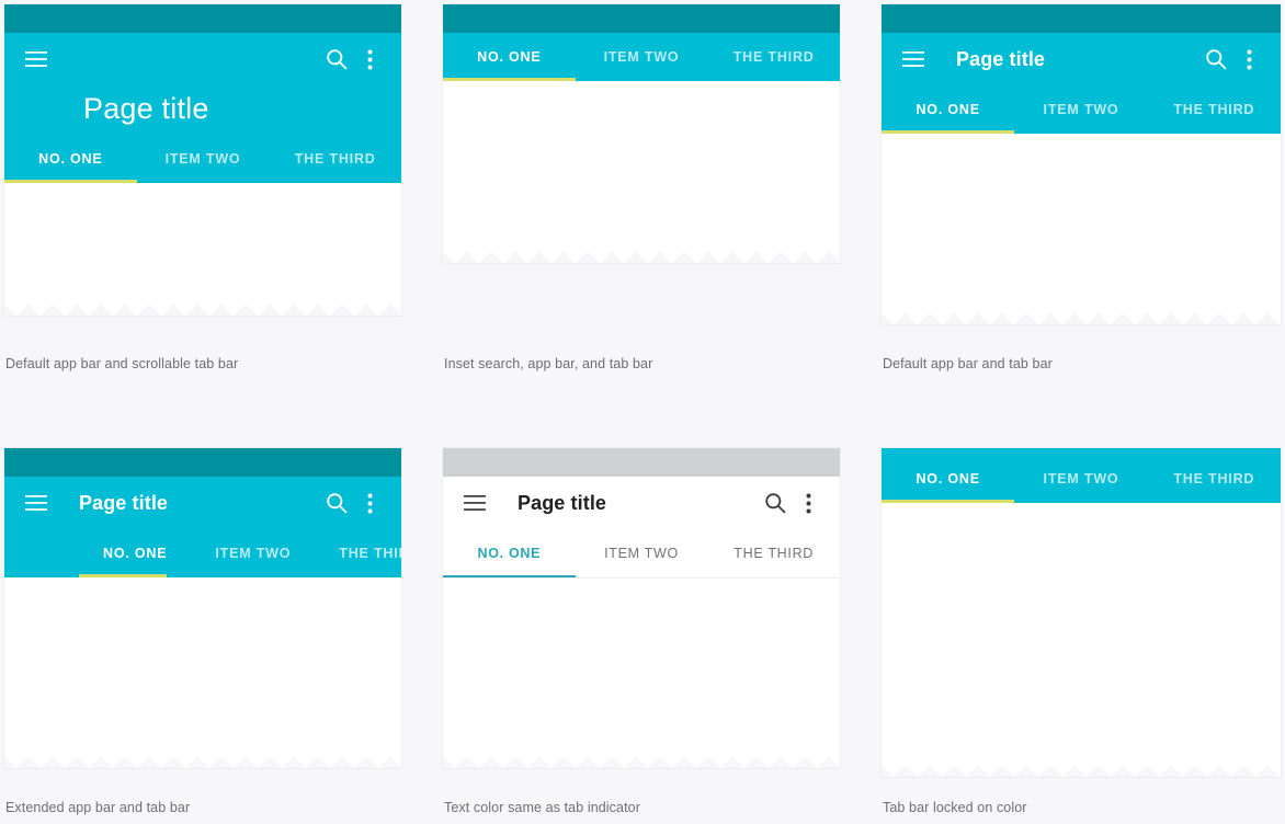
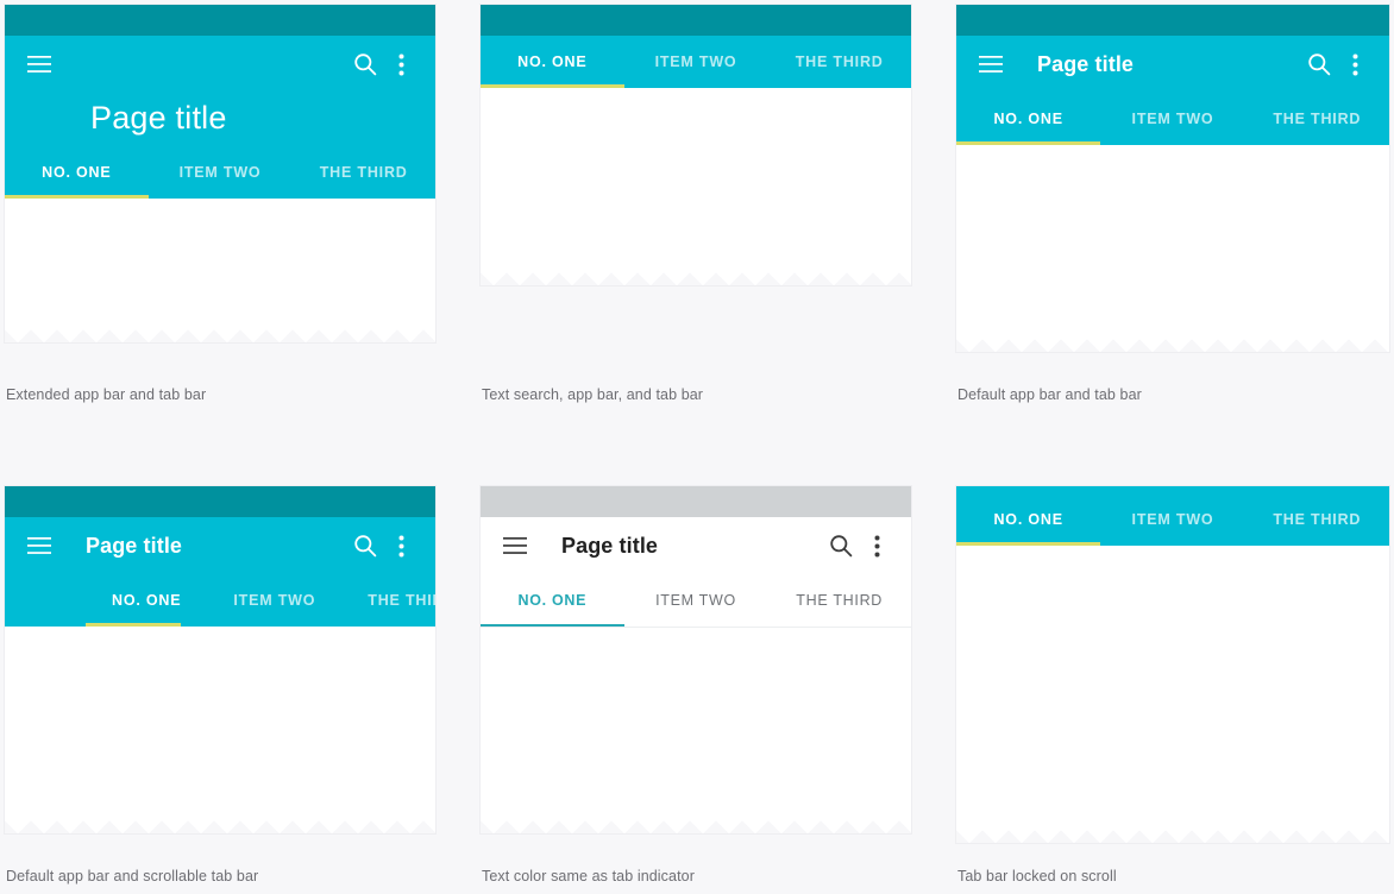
  Page title
  NO. ONE
  ITEM TWO
  THE THIRD
- Default app bar and scrollable tab bar
+ Extended app bar and tab bar
  NO. ONE
  ITEM TWO
  THE THIRD
- Inset search, app bar, and tab bar
+ Text search, app bar, and tab bar
  Page title
  NO. ONE
  ITEM TWO
  THE THIRD
  Default app bar and tab bar
  Page title
  NO. ONE
  ITEM TWO
  THE THI
- Extended app bar and tab bar
+ Default app bar and scrollable tab bar
  Page title
  NO. ONE
  ITEM TWO
  THE THIRD
  Text color same as tab indicator
  NO. ONE
  ITEM TWO
  THE THIRD
- Tab bar locked on color
+ Tab bar locked on scroll
